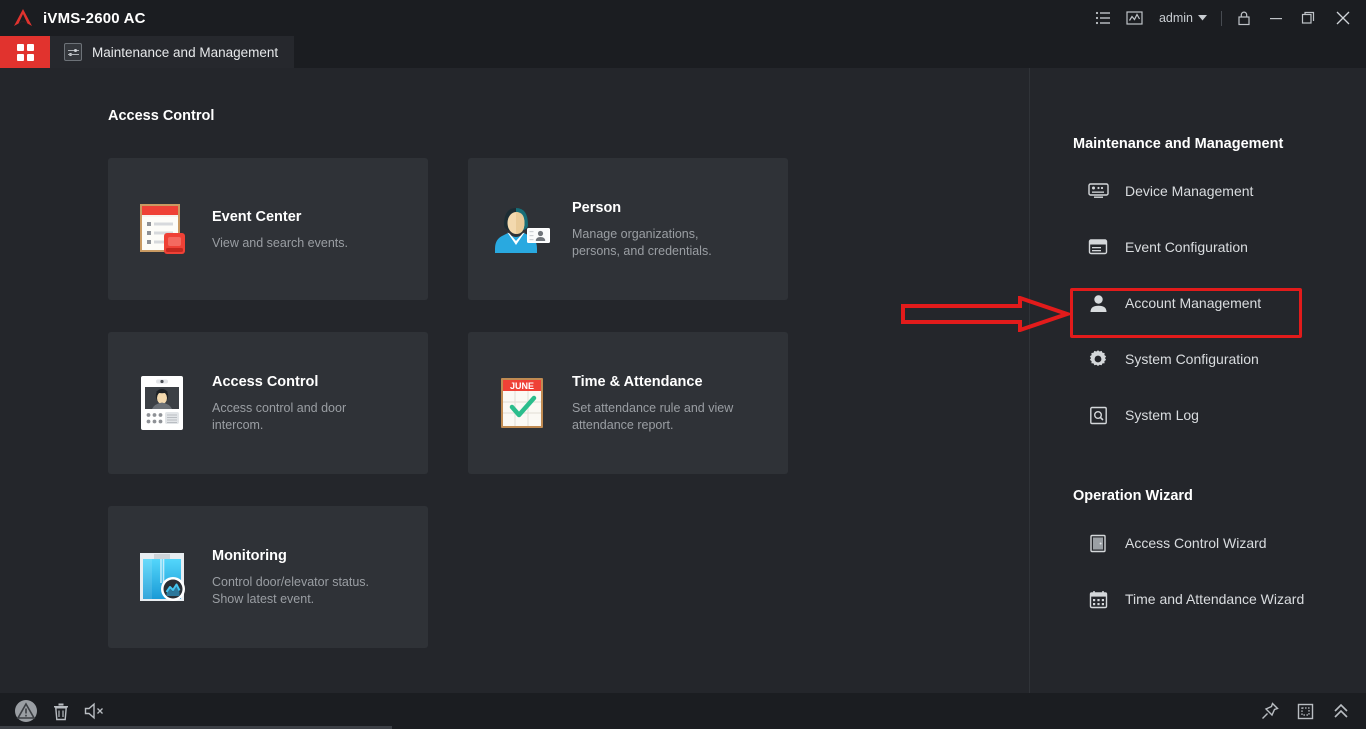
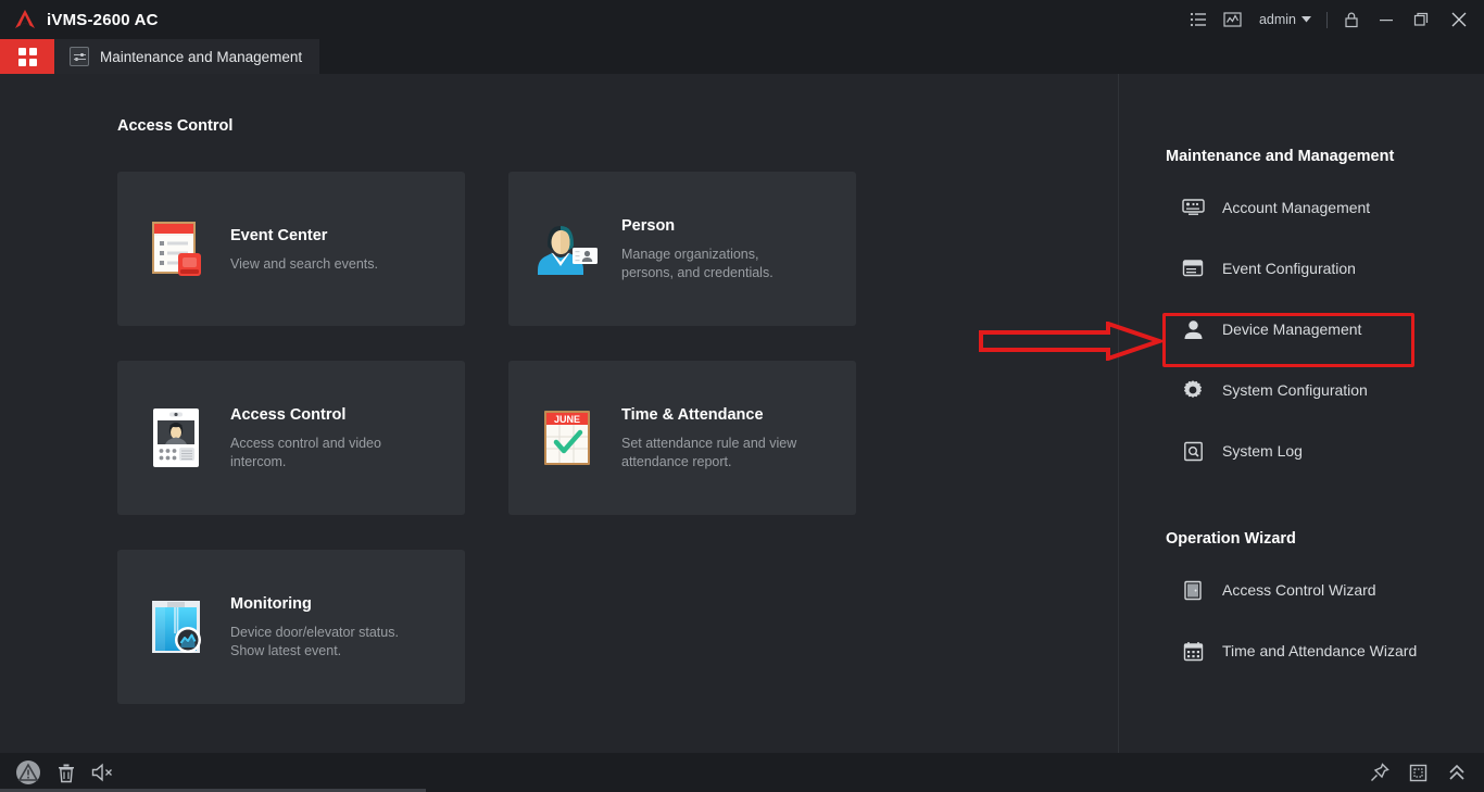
  iVMS-2600 AC
  admin
  Maintenance and Management
  Access Control
  Event Center
  View and search events.
  Person
  Manage organizations, persons, and credentials.
  Access Control
- Access control and door intercom.
+ Access control and video intercom.
  JUNE
  Time & Attendance
  Set attendance rule and view attendance report.
  Monitoring
- Control door/elevator status. Show latest event.
+ Device door/elevator status. Show latest event.
  Maintenance and Management
- Device Management
+ Account Management
  Event Configuration
- Account Management
+ Device Management
  System Configuration
  System Log
  Operation Wizard
  Access Control Wizard
  Time and Attendance Wizard
